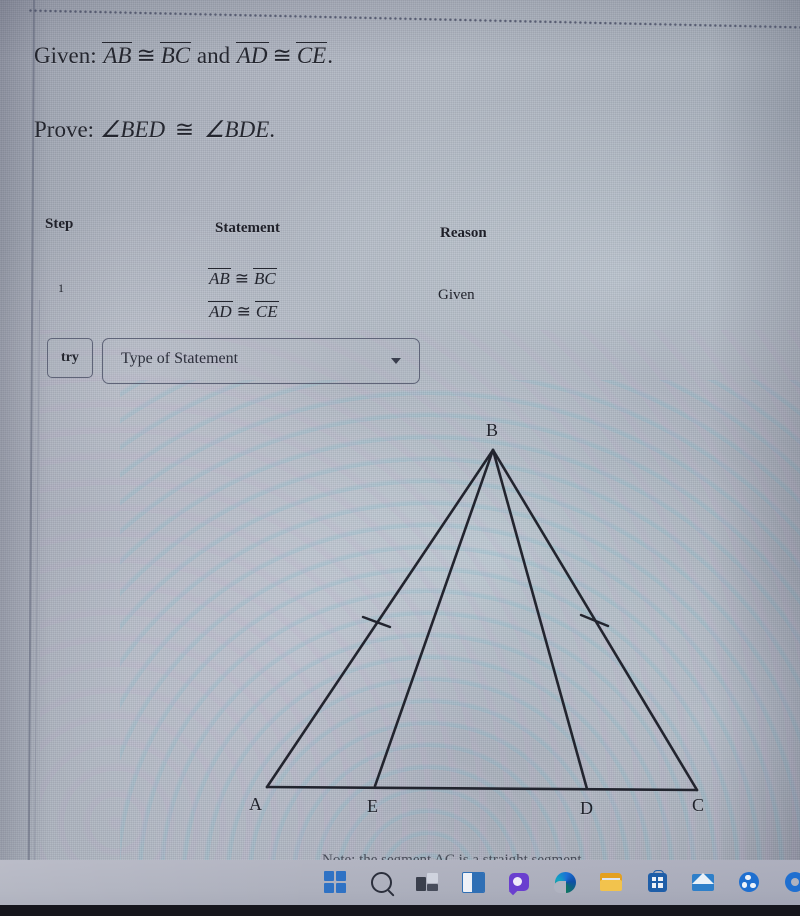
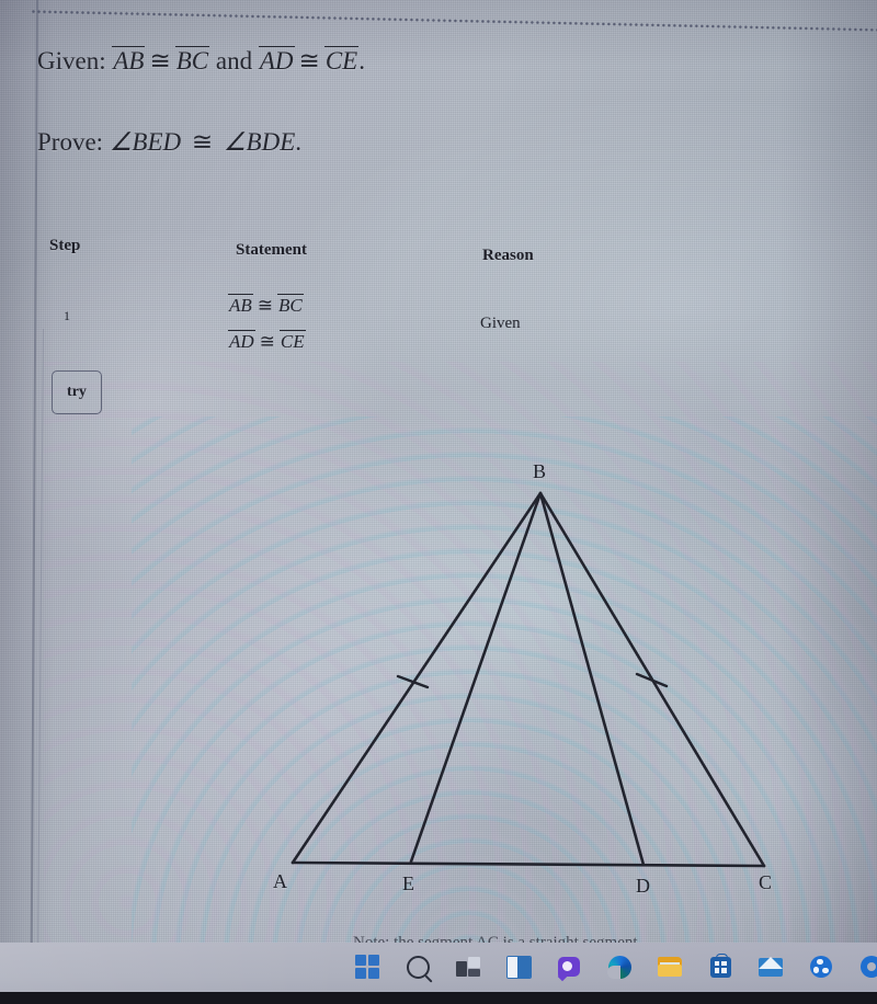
  Given: AB ≅ BC and AD ≅ CE.
  Prove: ∠BED ≅ ∠BDE.
  Step
  Statement
  Reason
  1
  AB ≅ BC
  AD ≅ CE
  Given
  try
- Type of Statement
  B
  A
  E
  D
  C
